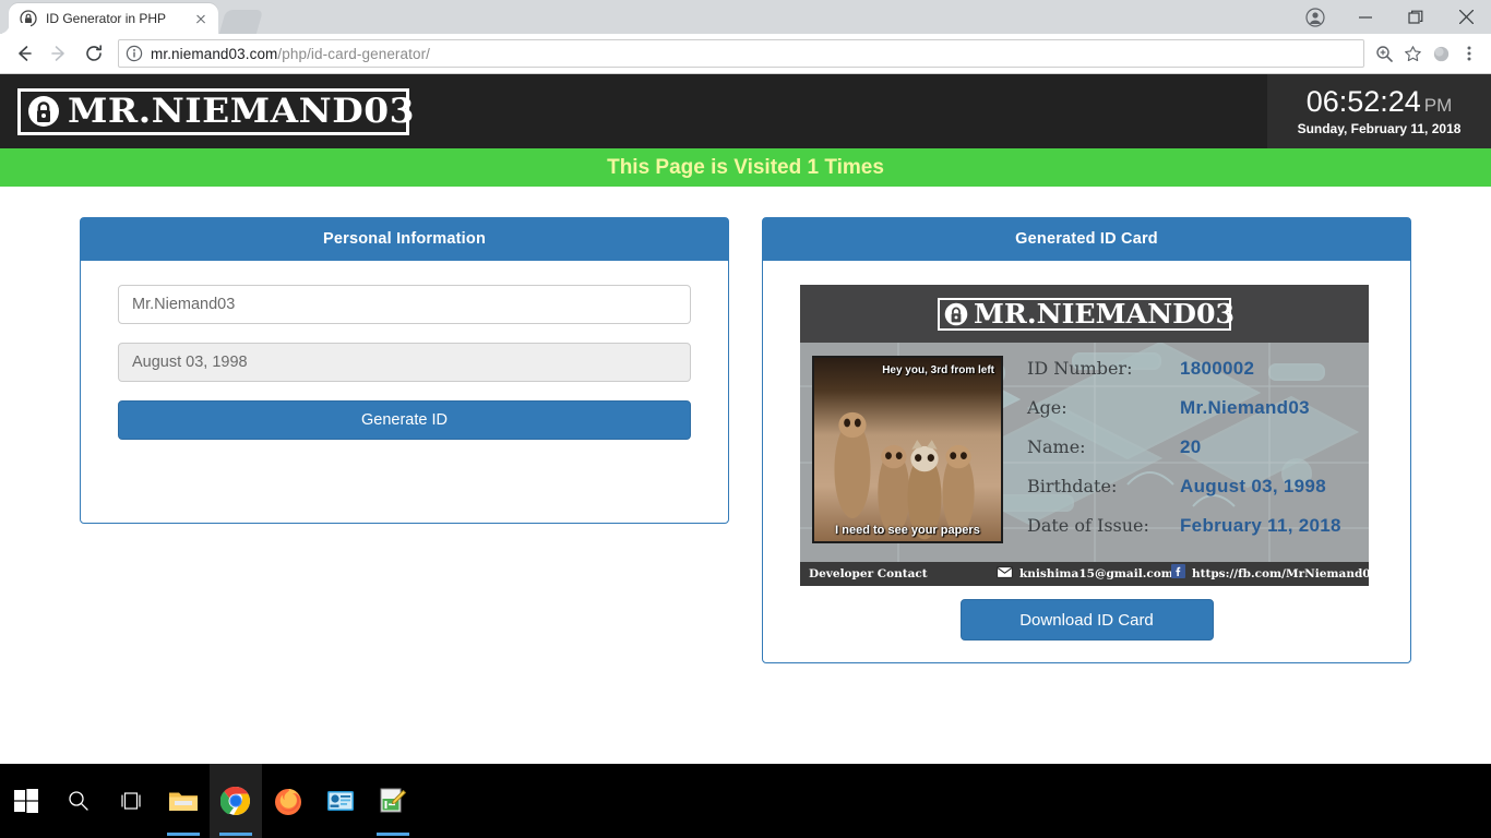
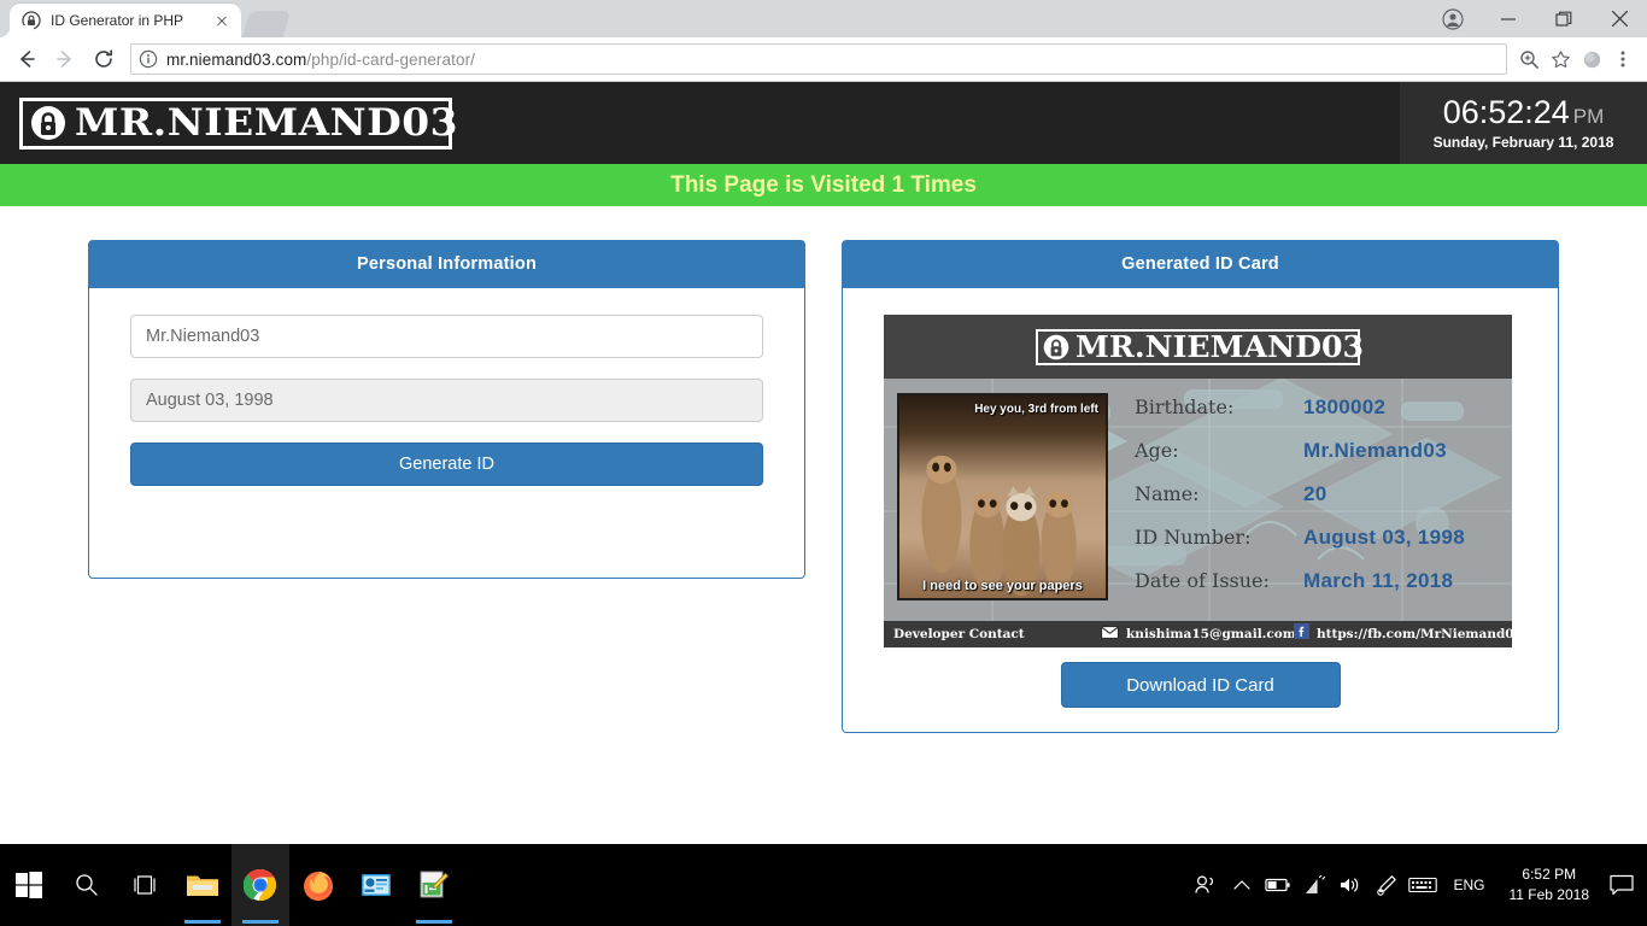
  ID Generator in PHP
  mr.niemand03.com/php/id-card-generator/
  MR.NIEMAND03
  06:52:24 PM
  Sunday, February 11, 2018
  This Page is Visited 1 Times
  Personal Information
  Mr.Niemand03
  August 03, 1998
  Generate ID
  Generated ID Card
  MR.NIEMAND03
  Hey you, 3rd from left
  I need to see your papers
- ID Number:
+ Birthdate:
  1800002
  Age:
  Mr.Niemand03
  Name:
  20
- Birthdate:
+ ID Number:
  August 03, 1998
  Date of Issue:
- February 11, 2018
+ March 11, 2018
  Developer Contact
  knishima15@gmail.com
  https://fb.com/MrNiemand0
  Download ID Card
+ ENG
+ 6:52 PM
+ 11 Feb 2018
